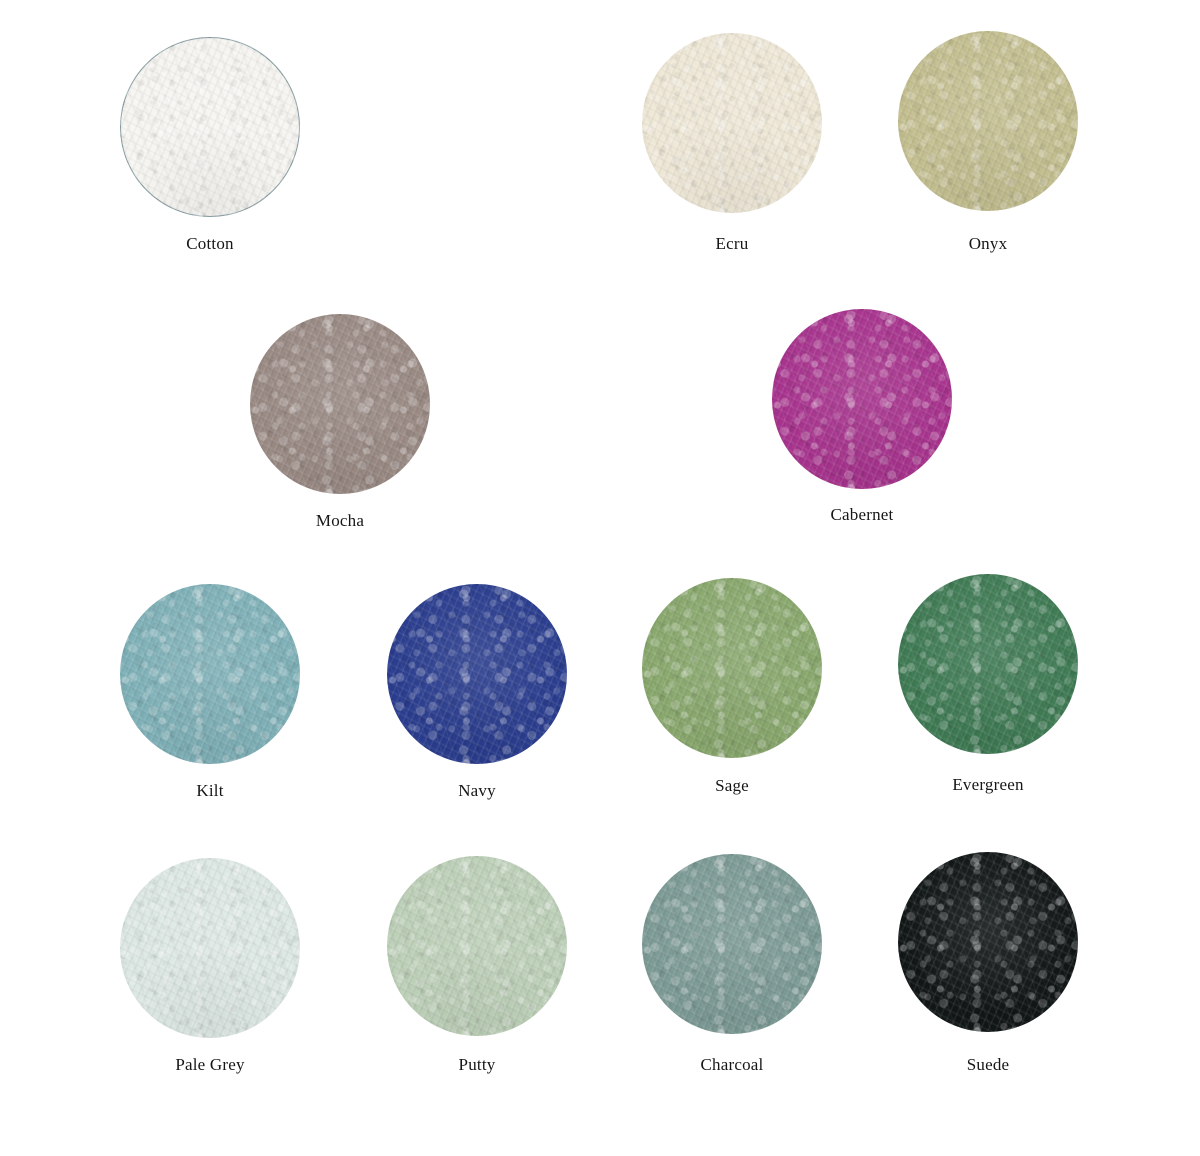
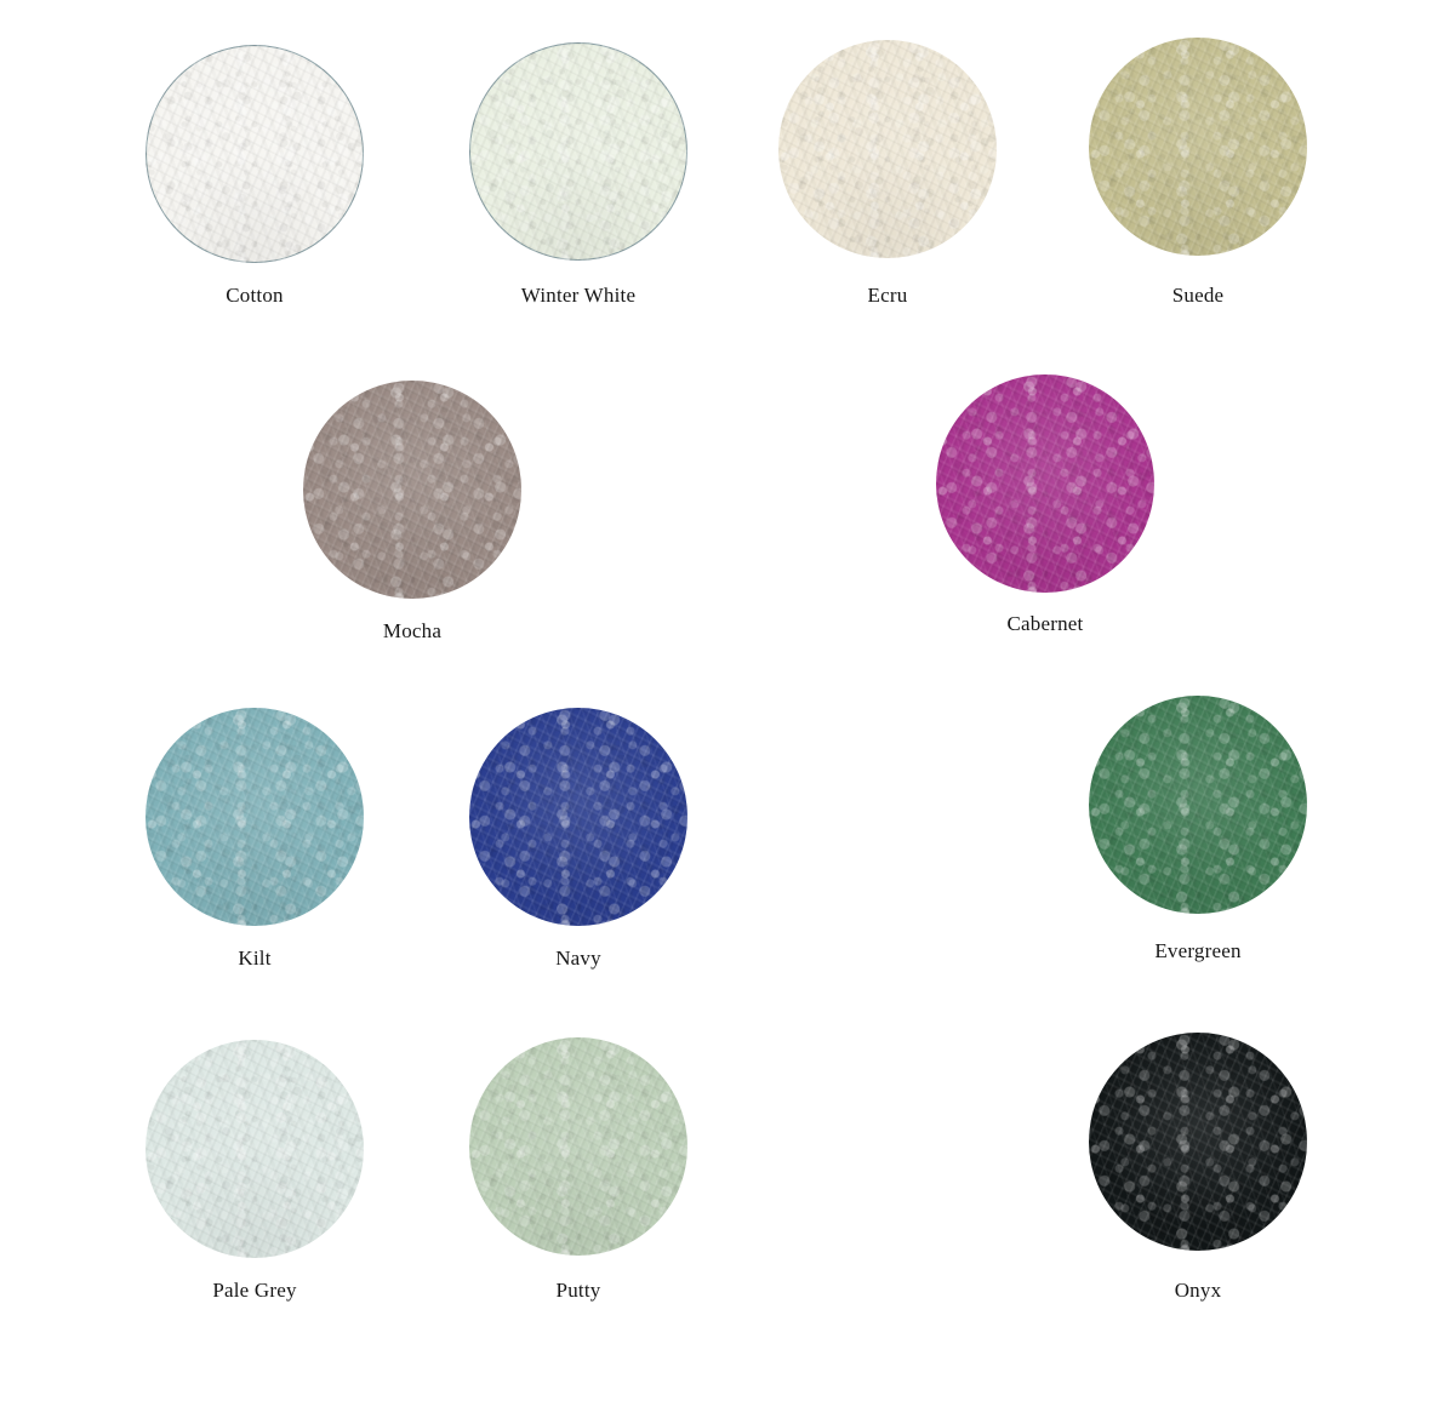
  Cotton
+ Winter White
  Ecru
- Onyx
+ Suede
  Mocha
  Cabernet
  Kilt
  Navy
- Sage
  Evergreen
  Pale Grey
  Putty
- Charcoal
- Suede
+ Onyx
